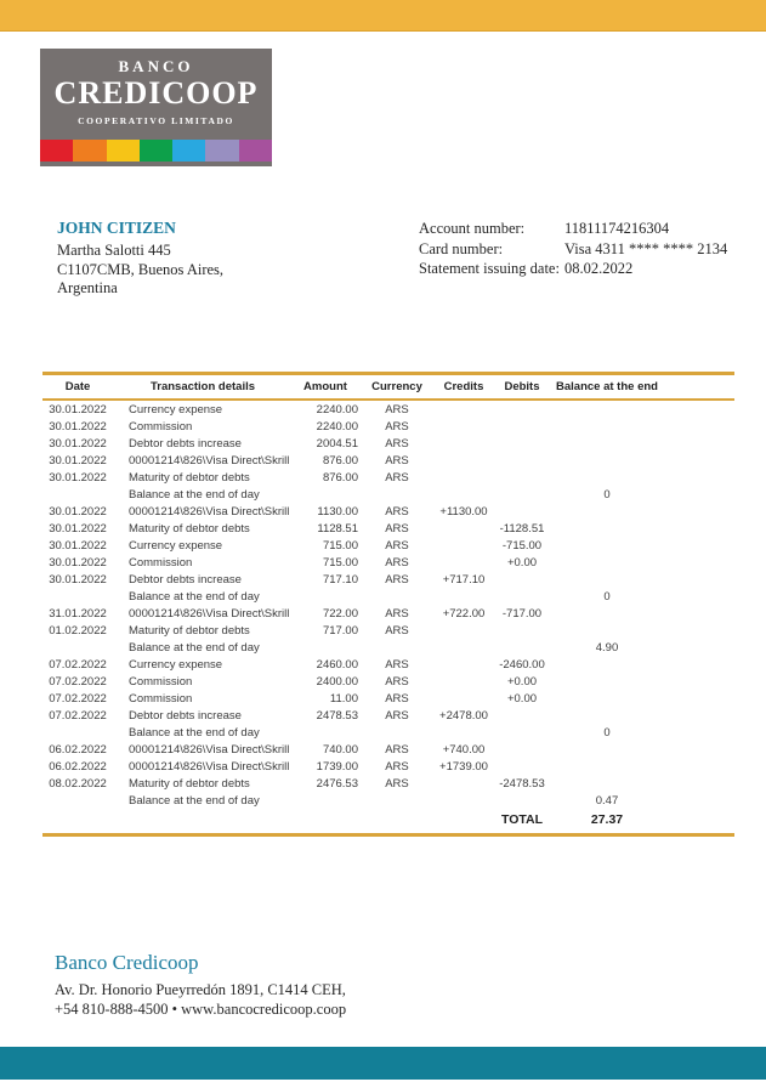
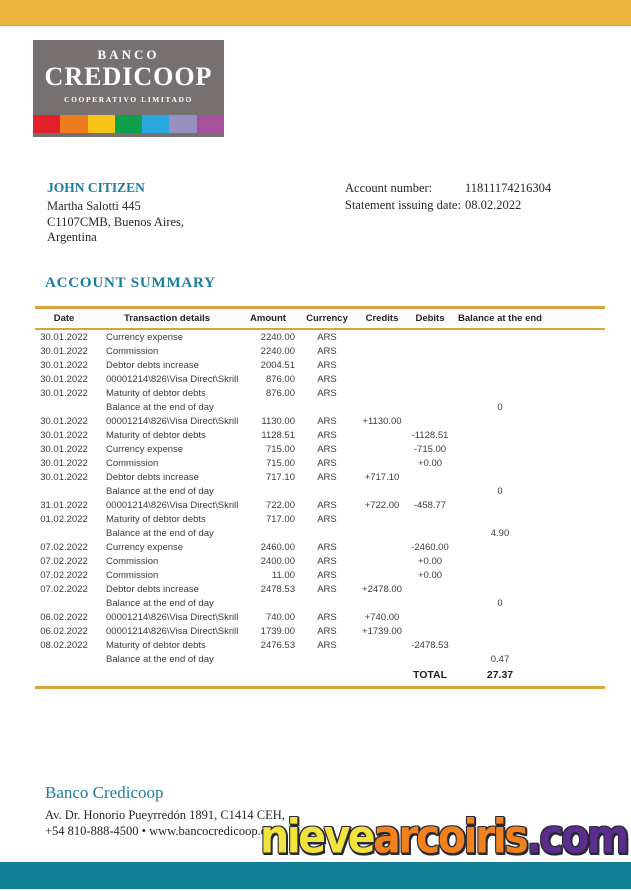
  BANCO
  CREDICOOP
  COOPERATIVO LIMITADO
  JOHN CITIZEN
  Martha Salotti 445
  C1107CMB, Buenos Aires,
  Argentina
  Account number:	11811174216304
- Card number:	Visa 4311 **** **** 2134
  Statement issuing date:	08.02.2022
+ ACCOUNT SUMMARY
  Date	Transaction details	Amount	Currency	Credits	Debits	Balance at the end
  30.01.2022	Currency expense	2240.00	ARS
  30.01.2022	Commission	2240.00	ARS
  30.01.2022	Debtor debts increase	2004.51	ARS
  30.01.2022	00001214\826\Visa Direct\Skrill	876.00	ARS
  30.01.2022	Maturity of debtor debts	876.00	ARS
  	Balance at the end of day					0
  30.01.2022	00001214\826\Visa Direct\Skrill	1130.00	ARS	+1130.00
  30.01.2022	Maturity of debtor debts	1128.51	ARS		-1128.51
  30.01.2022	Currency expense	715.00	ARS		-715.00
  30.01.2022	Commission	715.00	ARS		+0.00
  30.01.2022	Debtor debts increase	717.10	ARS	+717.10
  	Balance at the end of day					0
- 31.01.2022	00001214\826\Visa Direct\Skrill	722.00	ARS	+722.00	-717.00
+ 31.01.2022	00001214\826\Visa Direct\Skrill	722.00	ARS	+722.00	-458.77
  01.02.2022	Maturity of debtor debts	717.00	ARS
  	Balance at the end of day					4.90
  07.02.2022	Currency expense	2460.00	ARS		-2460.00
  07.02.2022	Commission	2400.00	ARS		+0.00
  07.02.2022	Commission	11.00	ARS		+0.00
  07.02.2022	Debtor debts increase	2478.53	ARS	+2478.00
  	Balance at the end of day					0
  06.02.2022	00001214\826\Visa Direct\Skrill	740.00	ARS	+740.00
  06.02.2022	00001214\826\Visa Direct\Skrill	1739.00	ARS	+1739.00
  08.02.2022	Maturity of debtor debts	2476.53	ARS		-2478.53
  	Balance at the end of day					0.47
  	TOTAL	27.37
  Banco Credicoop
  Av. Dr. Honorio Pueyrredón 1891, C1414 CEH,
  +54 810-888-4500 • www.bancocredicoop.coop
+ nievearcoiris.com
